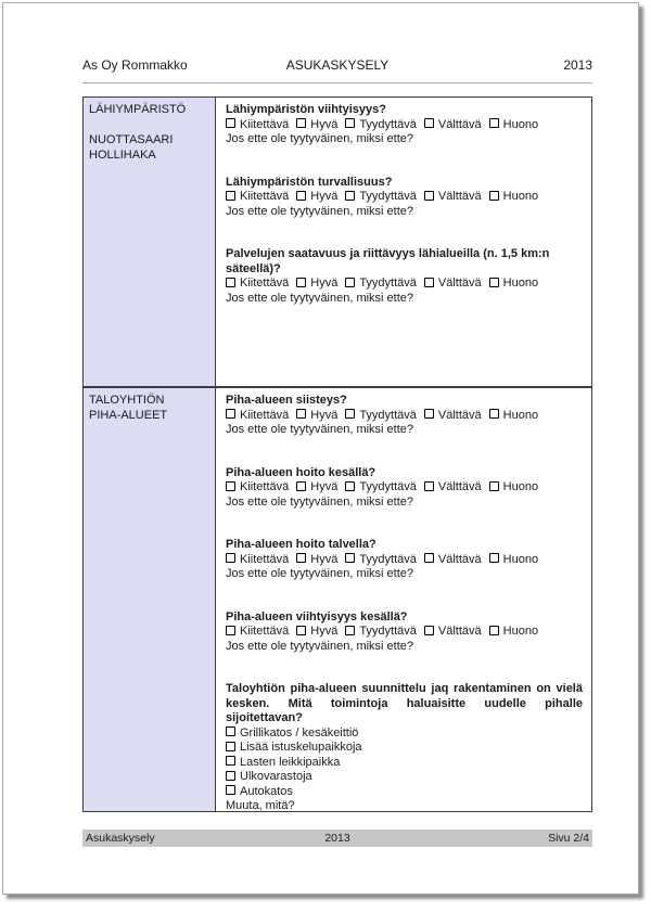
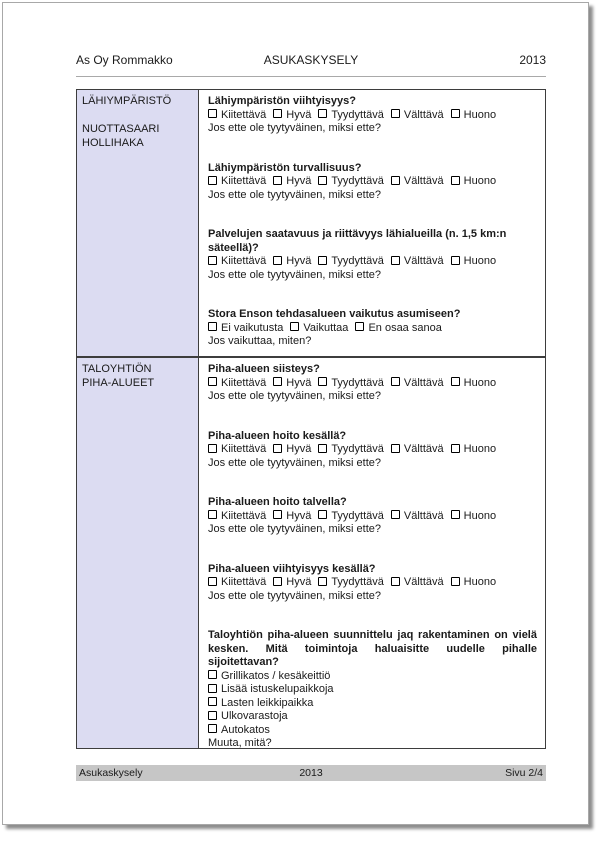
  As Oy Rommakko
  ASUKASKYSELY
  2013
  LÄHIYMPÄRISTÖ
  NUOTTASAARI
  HOLLIHAKA
  Lähiympäristön viihtyisyys?
  Kiitettävä Hyvä Tyydyttävä Välttävä Huono
  Jos ette ole tyytyväinen, miksi ette?
  Lähiympäristön turvallisuus?
  Kiitettävä Hyvä Tyydyttävä Välttävä Huono
  Jos ette ole tyytyväinen, miksi ette?
  Palvelujen saatavuus ja riittävyys lähialueilla (n. 1,5 km:n säteellä)?
  Kiitettävä Hyvä Tyydyttävä Välttävä Huono
  Jos ette ole tyytyväinen, miksi ette?
+ Stora Enson tehdasalueen vaikutus asumiseen?
+ Ei vaikutusta Vaikuttaa En osaa sanoa
+ Jos vaikuttaa, miten?
  TALOYHTIÖN
  PIHA-ALUEET
  Piha-alueen siisteys?
  Kiitettävä Hyvä Tyydyttävä Välttävä Huono
  Jos ette ole tyytyväinen, miksi ette?
  Piha-alueen hoito kesällä?
  Kiitettävä Hyvä Tyydyttävä Välttävä Huono
  Jos ette ole tyytyväinen, miksi ette?
  Piha-alueen hoito talvella?
  Kiitettävä Hyvä Tyydyttävä Välttävä Huono
  Jos ette ole tyytyväinen, miksi ette?
  Piha-alueen viihtyisyys kesällä?
  Kiitettävä Hyvä Tyydyttävä Välttävä Huono
  Jos ette ole tyytyväinen, miksi ette?
  Taloyhtiön piha-alueen suunnittelu jaq rakentaminen on vielä kesken. Mitä toimintoja haluaisitte uudelle pihalle sijoitettavan?
  Grillikatos / kesäkeittiö
  Lisää istuskelupaikkoja
  Lasten leikkipaikka
  Ulkovarastoja
  Autokatos
  Muuta, mitä?
  Asukaskysely
  2013
  Sivu 2/4
